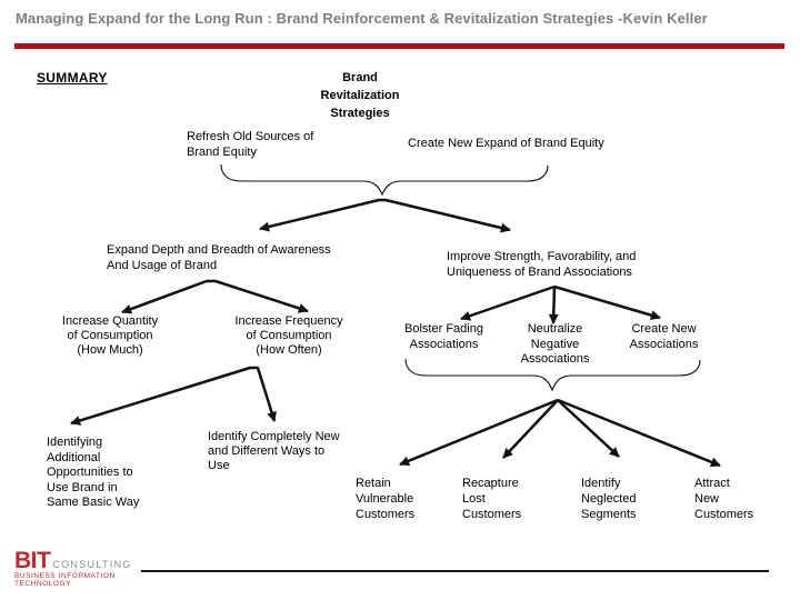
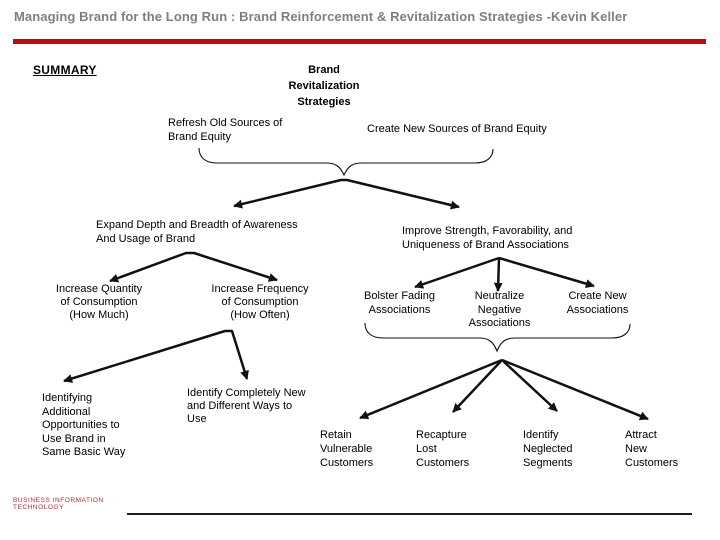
- Managing Expand for the Long Run : Brand Reinforcement & Revitalization Strategies -Kevin Keller
+ Managing Brand for the Long Run : Brand Reinforcement & Revitalization Strategies -Kevin Keller
  SUMMARY
  Brand
  Revitalization
  Strategies
  Refresh Old Sources of
  Brand Equity
- Create New Expand of Brand Equity
+ Create New Sources of Brand Equity
  Expand Depth and Breadth of Awareness
  And Usage of Brand
  Improve Strength, Favorability, and
  Uniqueness of Brand Associations
  Increase Quantity
  of Consumption
  (How Much)
  Increase Frequency
  of Consumption
  (How Often)
  Bolster Fading
  Associations
  Neutralize
  Negative
  Associations
  Create New
  Associations
  Identifying
  Additional
  Opportunities to
  Use Brand in
  Same Basic Way
  Identify Completely New
  and Different Ways to
  Use
  Retain
  Vulnerable
  Customers
  Recapture
  Lost
  Customers
  Identify
  Neglected
  Segments
  Attract
  New
  Customers
- BIT
- CONSULTING
